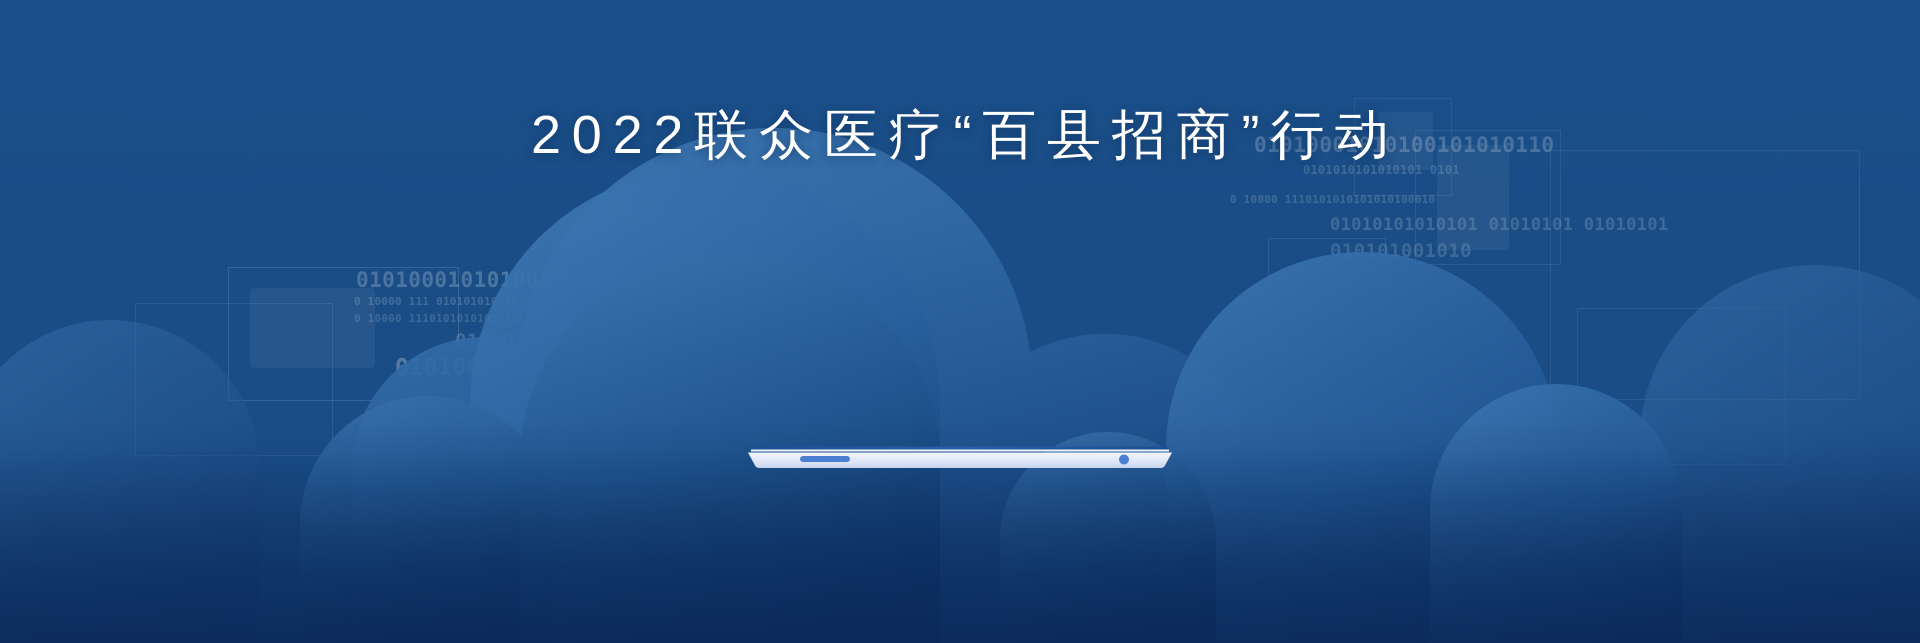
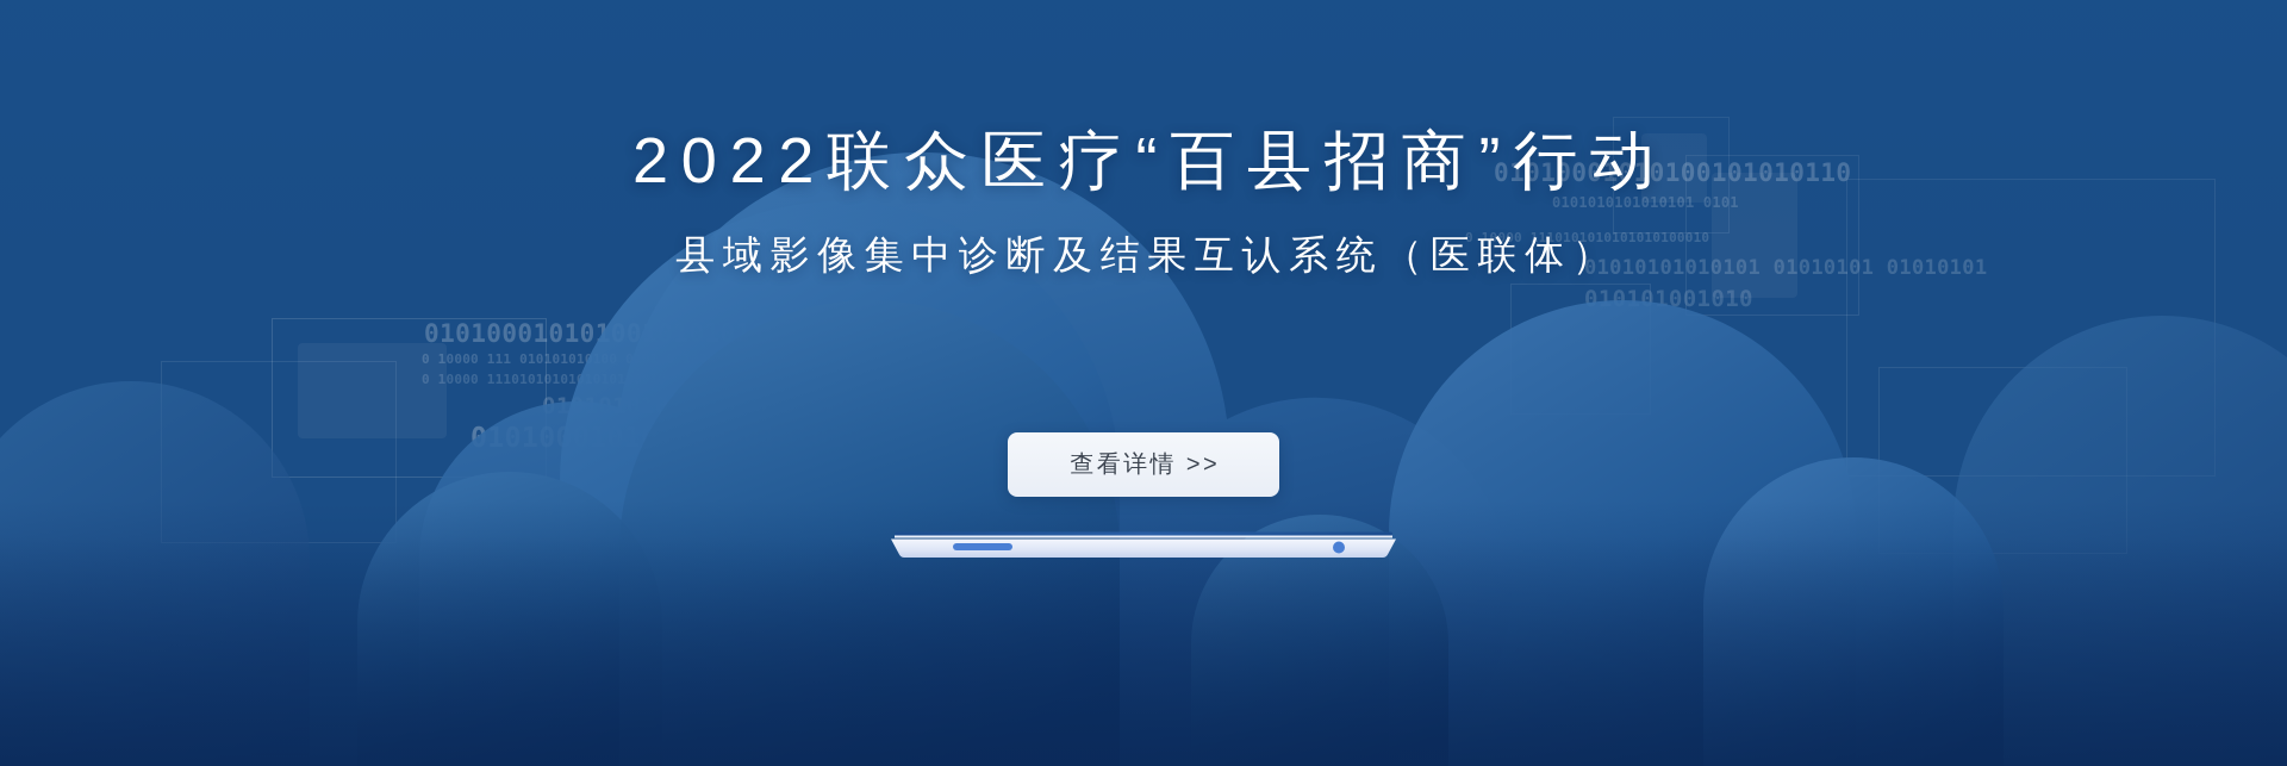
  2022联众医疗“百县招商”行动
+ 县域影像集中诊断及结果互认系统（医联体）
+ 查看详情 >>
